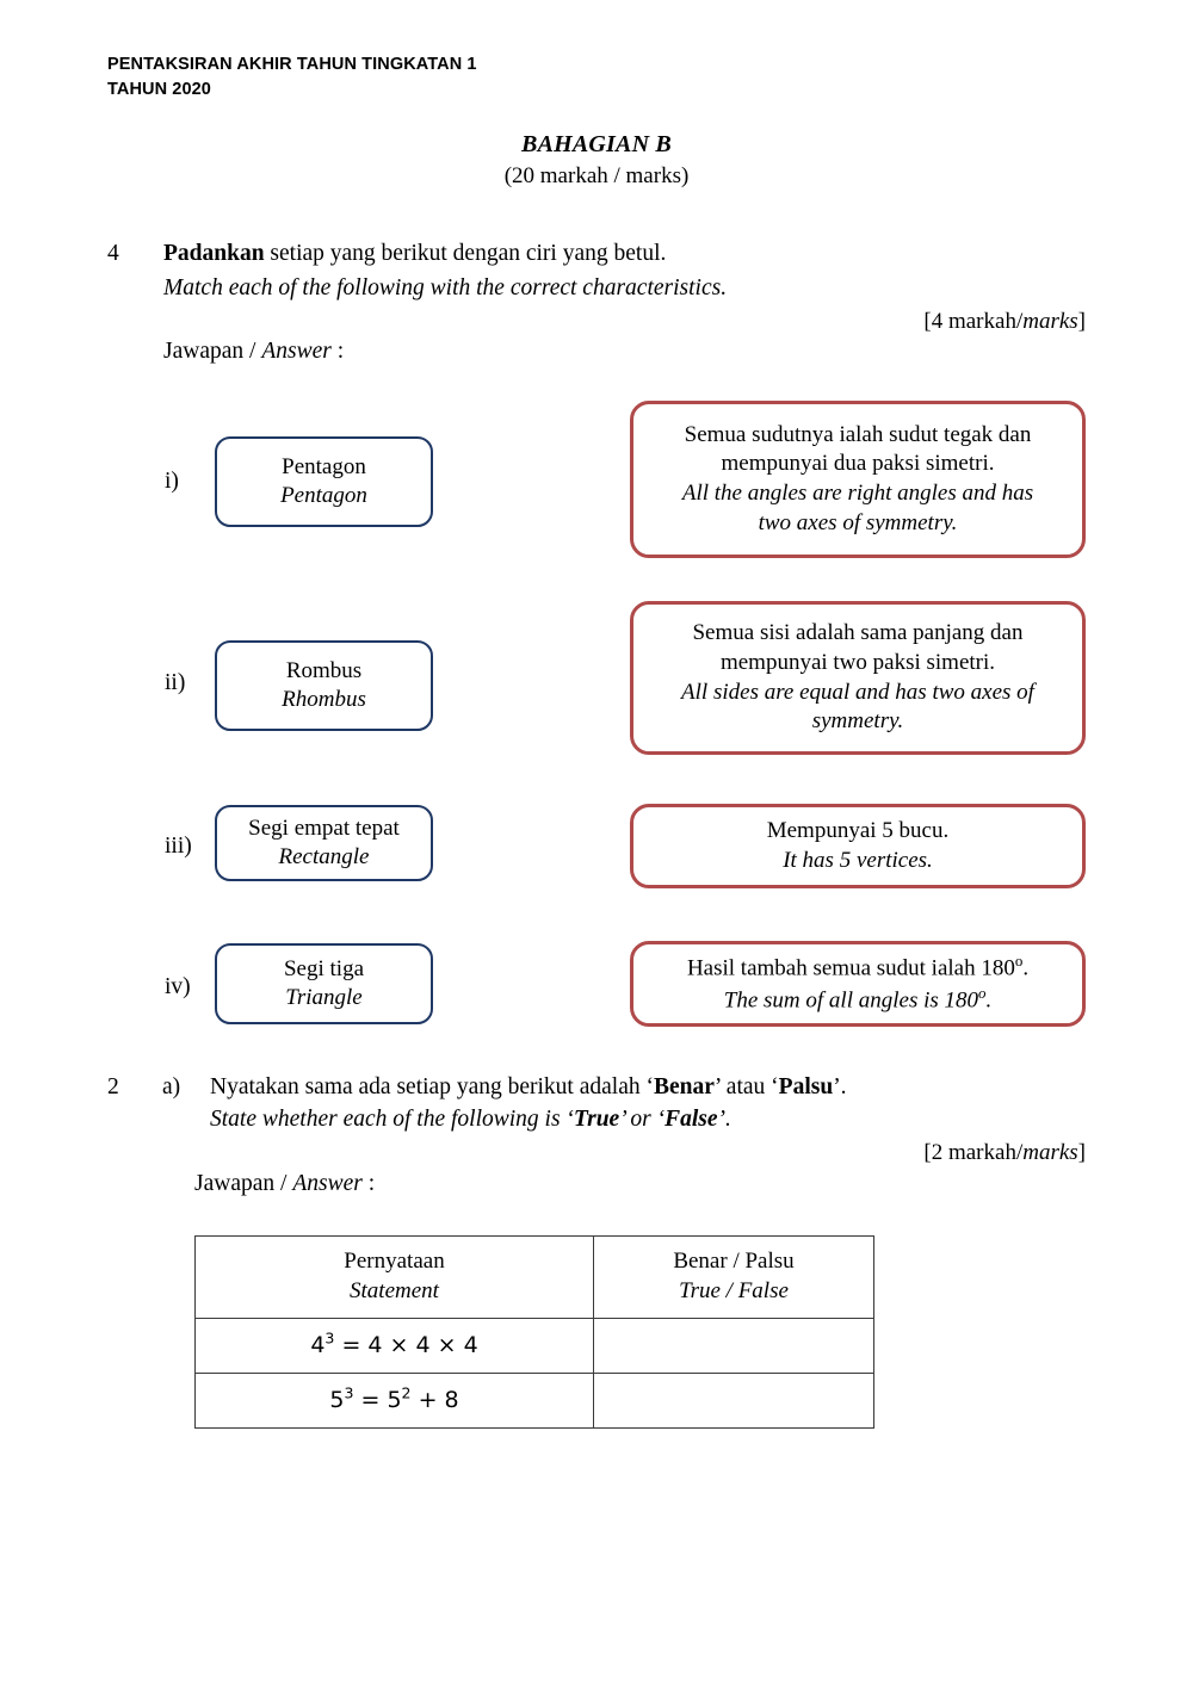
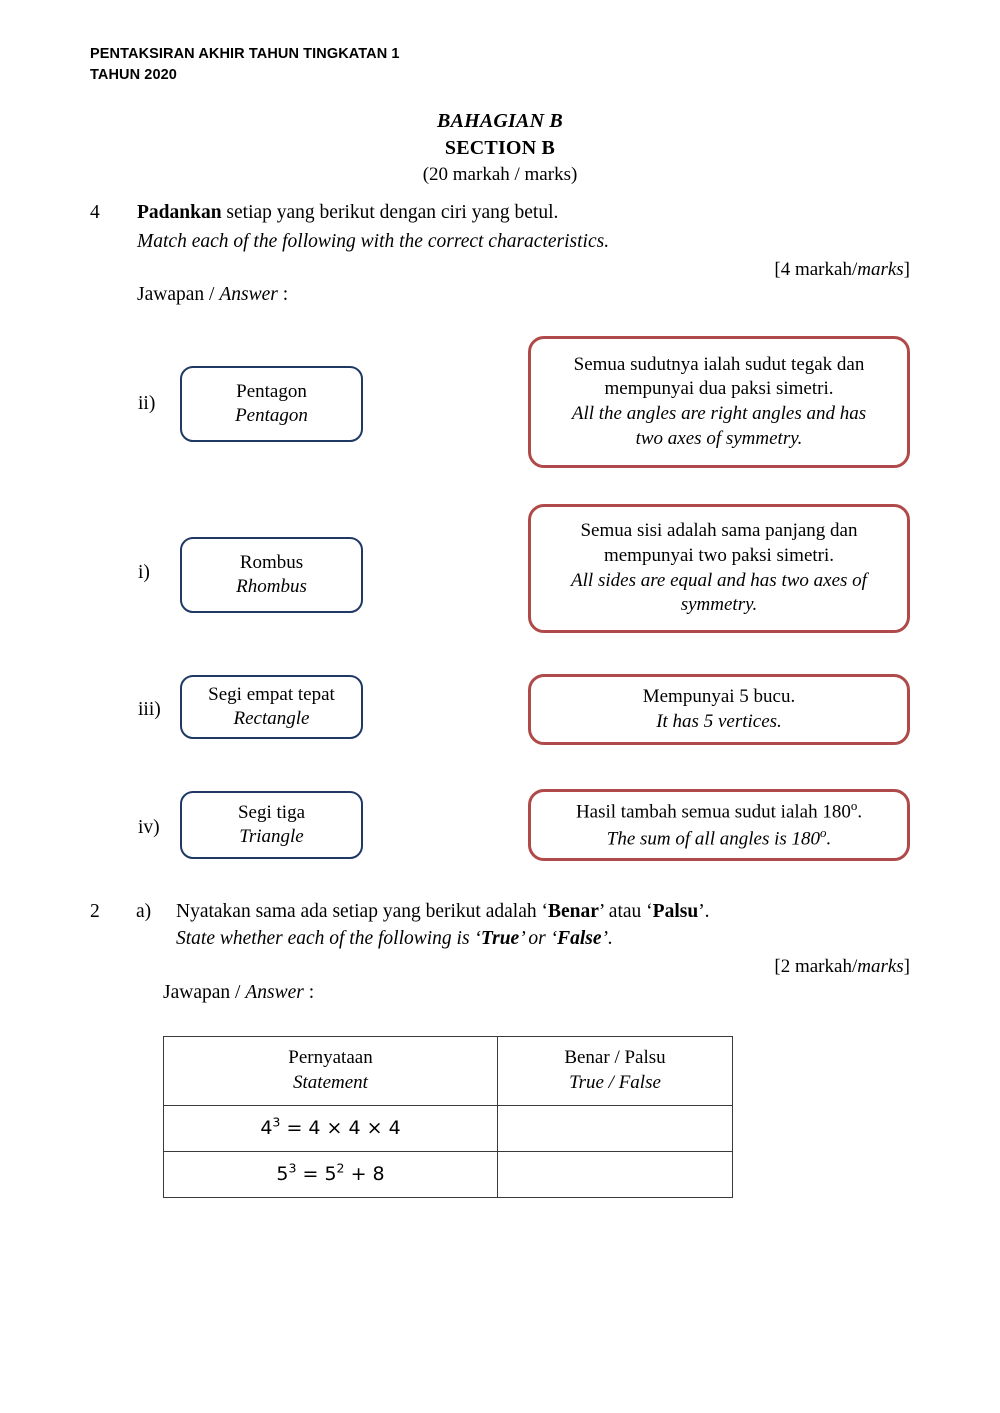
  PENTAKSIRAN AKHIR TAHUN TINGKATAN 1
  TAHUN 2020
  BAHAGIAN B
+ SECTION B
  (20 markah / marks)
  4
  Padankan setiap yang berikut dengan ciri yang betul.
  Match each of the following with the correct characteristics.
  [4 markah/marks]
  Jawapan / Answer :
- i)
+ ii)
  Pentagon
  Pentagon
  Semua sudutnya ialah sudut tegak dan
  mempunyai dua paksi simetri.
  All the angles are right angles and has
  two axes of symmetry.
- ii)
+ i)
  Rombus
  Rhombus
  Semua sisi adalah sama panjang dan
  mempunyai two paksi simetri.
  All sides are equal and has two axes of
  symmetry.
  iii)
  Segi empat tepat
  Rectangle
  Mempunyai 5 bucu.
  It has 5 vertices.
  iv)
  Segi tiga
  Triangle
  Hasil tambah semua sudut ialah 180o.
  The sum of all angles is 180o.
  2
  a)
  Nyatakan sama ada setiap yang berikut adalah ‘Benar’ atau ‘Palsu’.
  State whether each of the following is ‘True’ or ‘False’.
  [2 markah/marks]
  Jawapan / Answer :
  Pernyataan Statement	Benar / Palsu True / False
  43 = 4 × 4 × 4
  53 = 52 + 8
